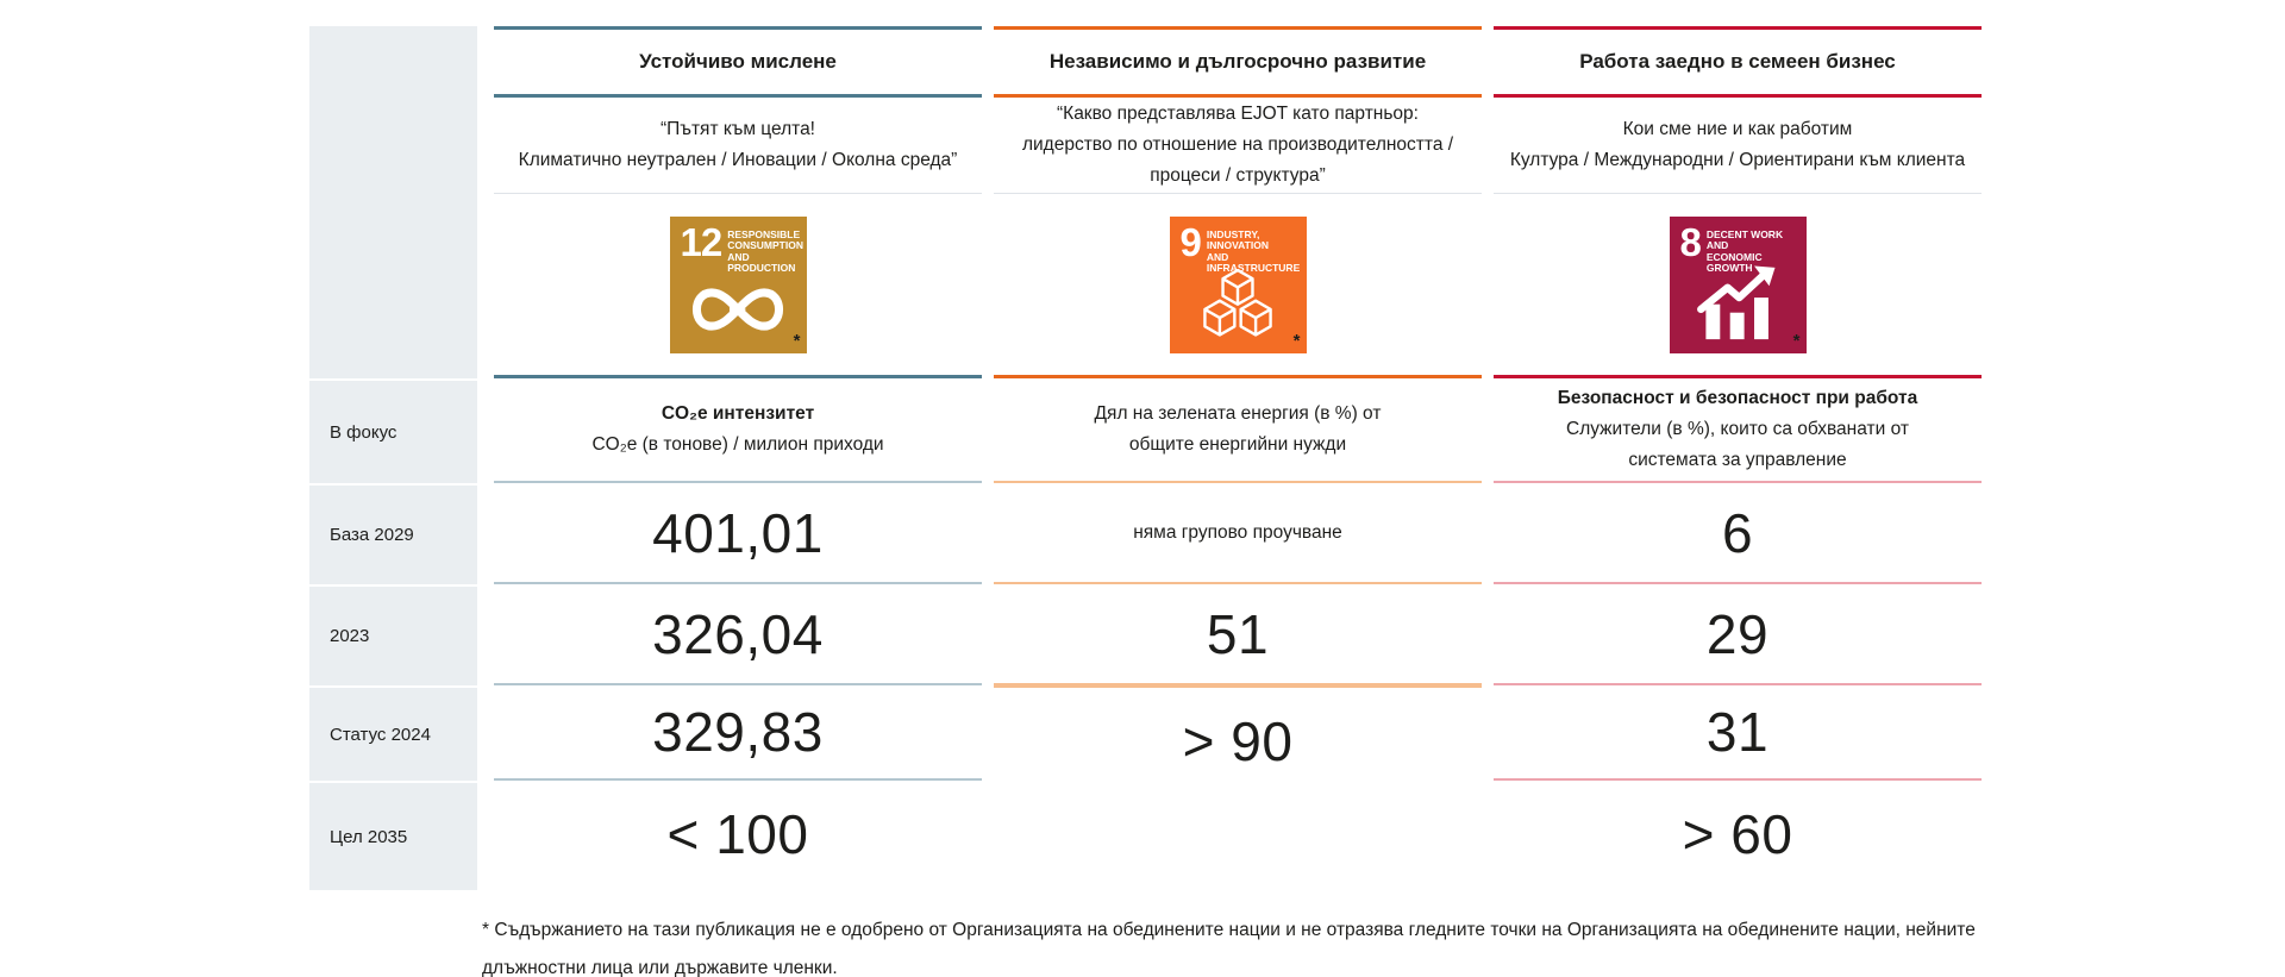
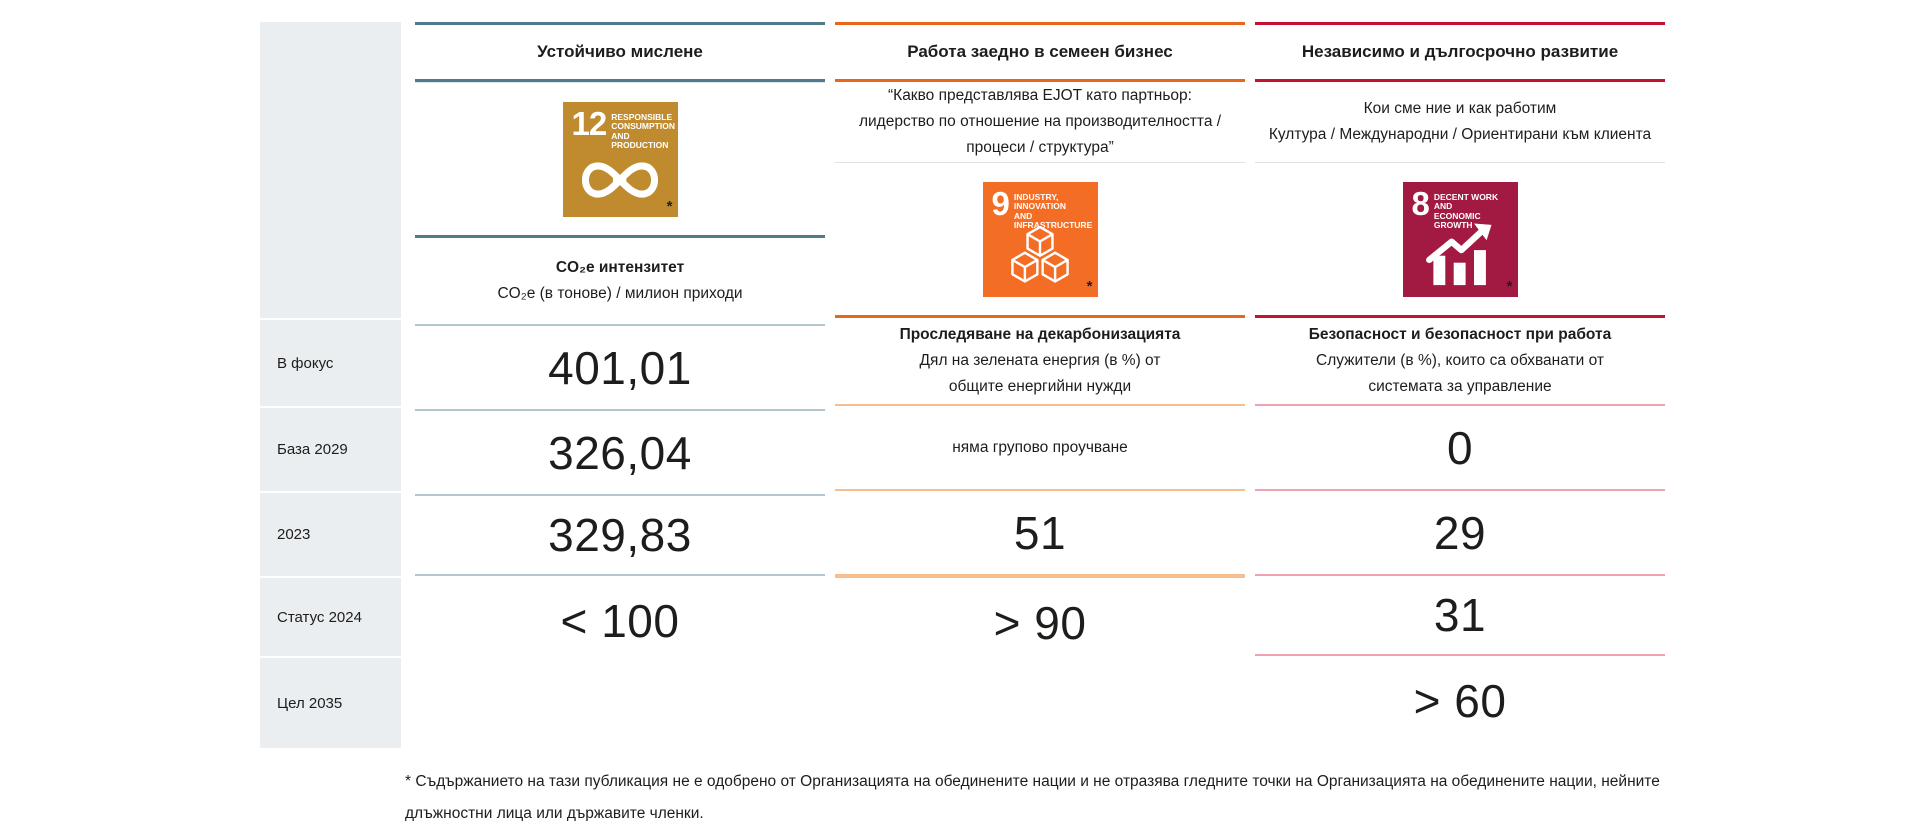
  В фокус
  База 2029
  2023
  Статус 2024
  Цел 2035
  Устойчиво мислене
- “Пътят към целта!
- Климатично неутрален / Иновации / Околна среда”
  12
  RESPONSIBLE
  CONSUMPTION
  AND PRODUCTION
  *
  CO₂e интензитет
  CO₂e (в тонове) / милион приходи
  401,01
  326,04
  329,83
  < 100
- Независимо и дългосрочно развитие
+ Работа заедно в семеен бизнес
  “Какво представлява EJOT като партньор:
  лидерство по отношение на производителността /
  процеси / структура”
  9
  INDUSTRY, INNOVATION
  AND INFRASTRUCTURE
  *
+ Проследяване на декарбонизацията
  Дял на зелената енергия (в %) от
  общите енергийни нужди
  няма групово проучване
  51
  > 90
- Работа заедно в семеен бизнес
+ Независимо и дългосрочно развитие
  Кои сме ние и как работим
  Култура / Международни / Ориентирани към клиента
  8
  DECENT WORK AND
  ECONOMIC GROWTH
  *
  Безопасност и безопасност при работа
  Служители (в %), които са обхванати от
  системата за управление
- 6
+ 0
  29
  31
  > 60
  * Съдържанието на тази публикация не е одобрено от Организацията на обединените нации и не отразява гледните точки на Организацията на обединените нации, нейните
  длъжностни лица или държавите членки.
